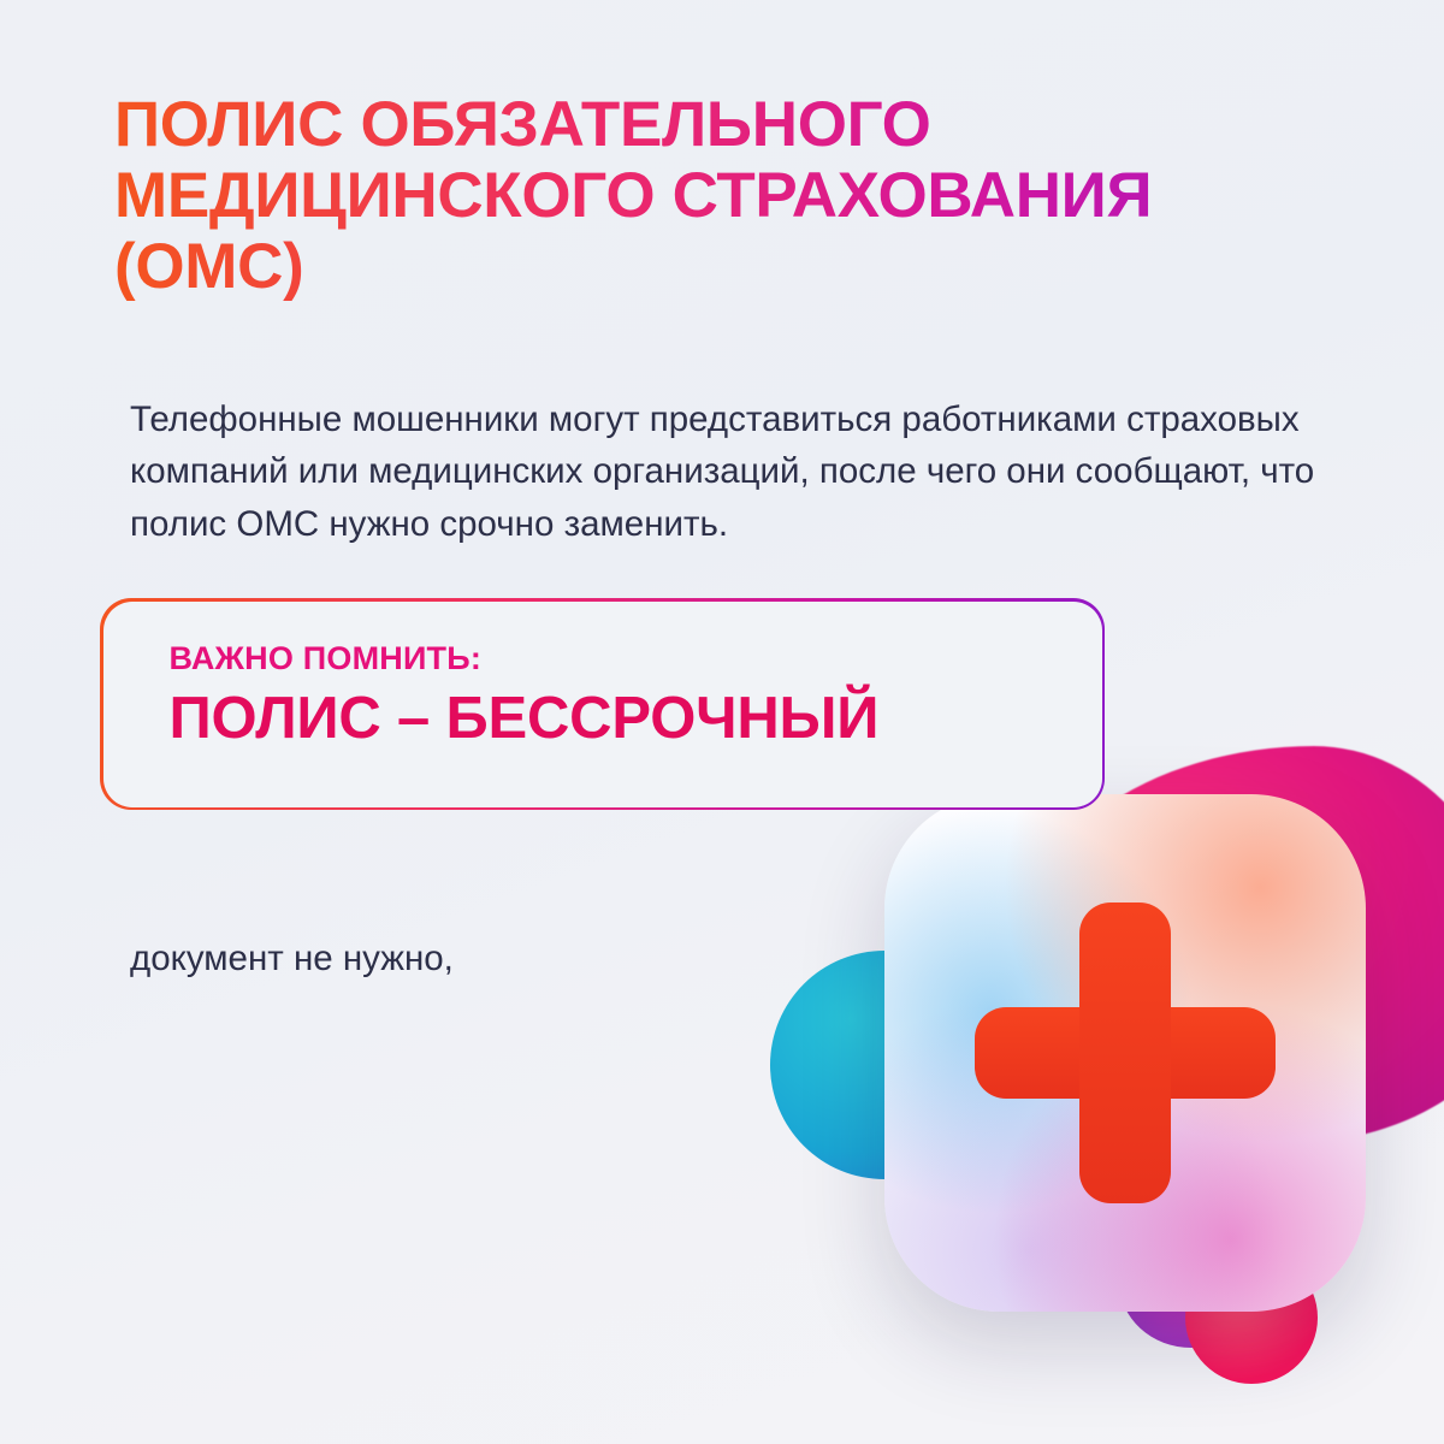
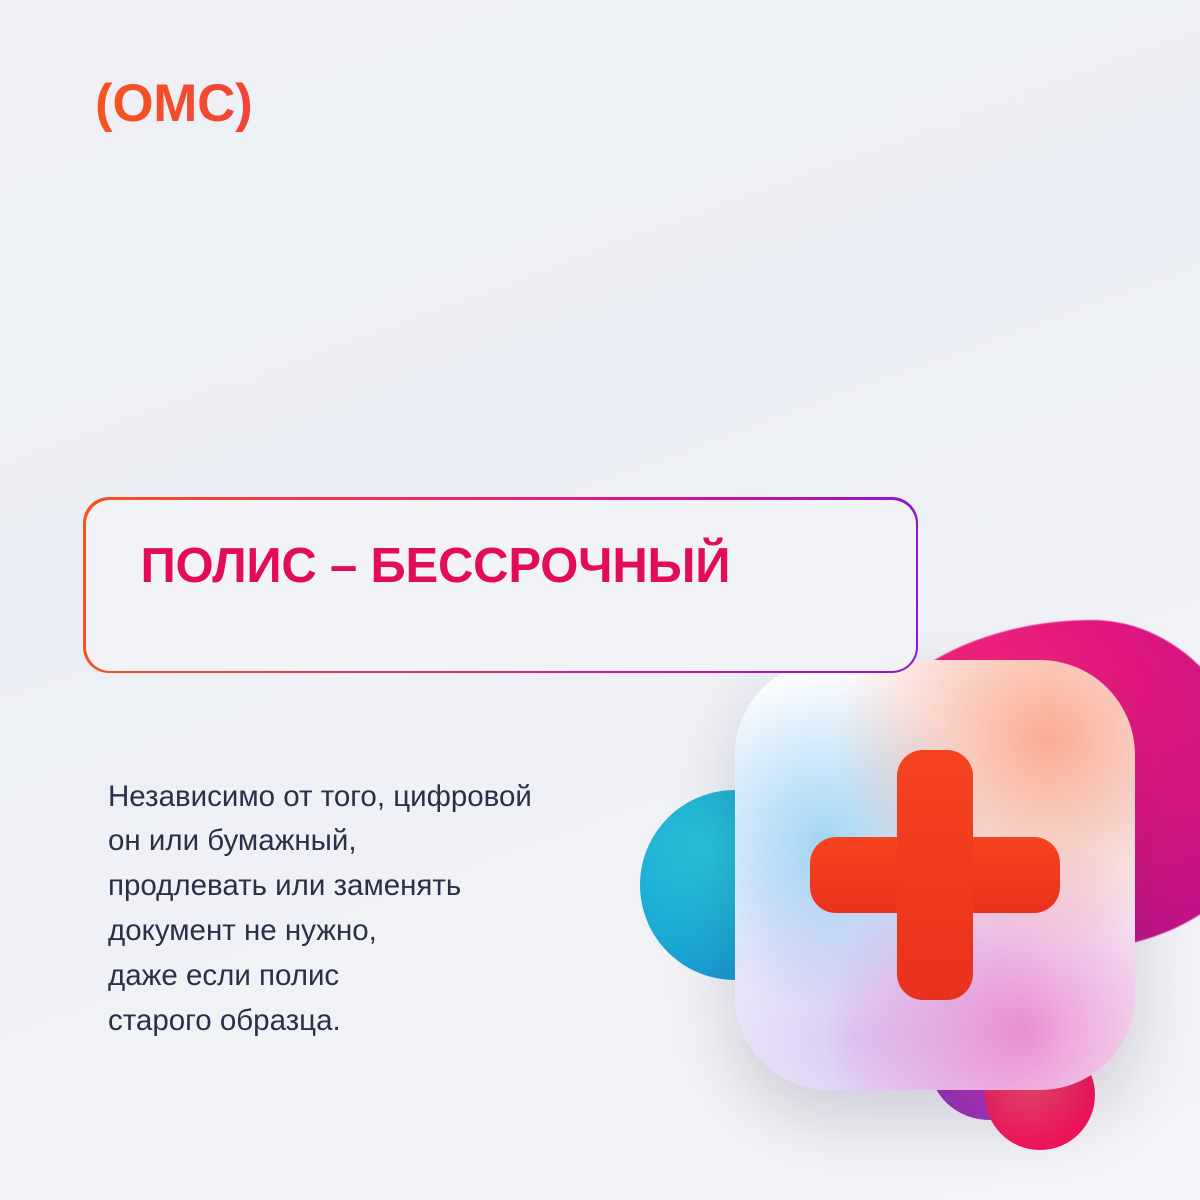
- ПОЛИС ОБЯЗАТЕЛЬНОГО
- МЕДИЦИНСКОГО СТРАХОВАНИЯ
  (ОМС)
- Телефонные мошенники могут представиться работниками страховых компаний или медицинских организаций, после чего они сообщают, что полис ОМС нужно срочно заменить.
- ВАЖНО ПОМНИТЬ:
  ПОЛИС – БЕССРОЧНЫЙ
+ Независимо от того, цифровой
+ он или бумажный,
+ продлевать или заменять
  документ не нужно,
+ даже если полис
+ старого образца.
